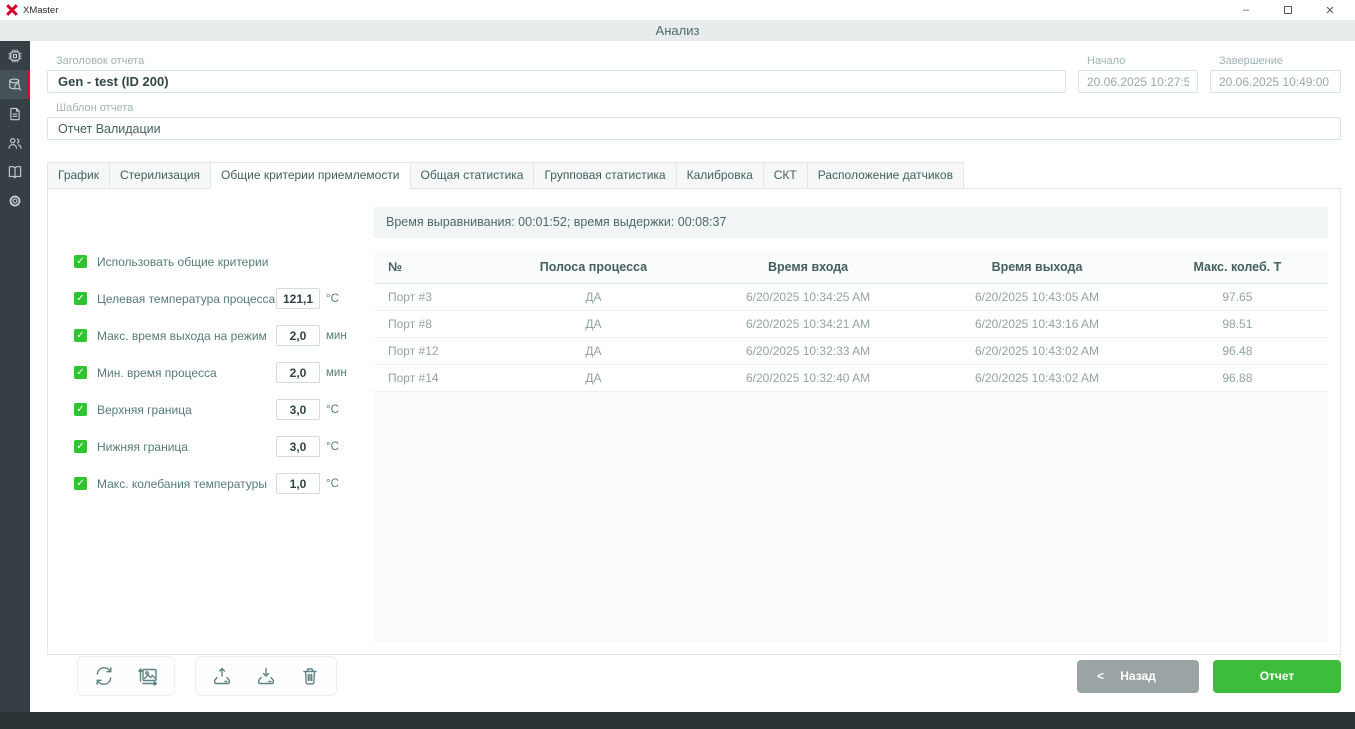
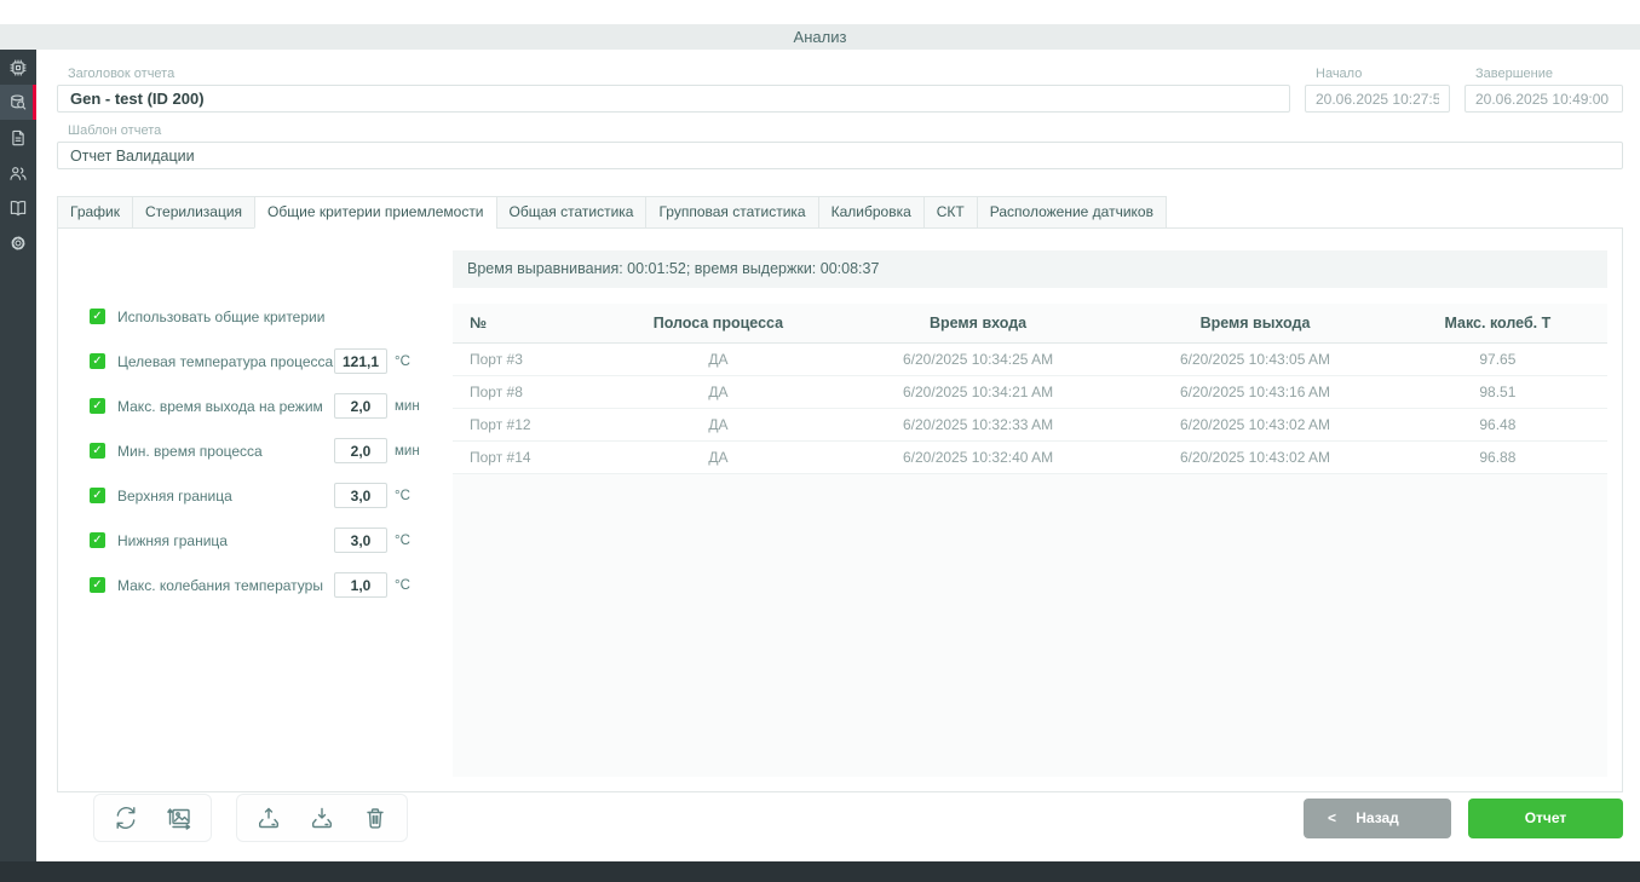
- XMaster
- –
- ✕
  Анализ
  Заголовок отчета
  Gen - test (ID 200)
  Начало
  20.06.2025 10:27:5
  Завершение
  20.06.2025 10:49:00
  Шаблон отчета
  Отчет Валидации
  График
  Стерилизация
  Общие критерии приемлемости
  Общая статистика
  Групповая статистика
  Калибровка
  СКТ
  Расположение датчиков
  Использовать общие критерии
  Целевая температура процесса
  121,1
  °C
  Макс. время выхода на режим
  2,0
  мин
  Мин. время процесса
  2,0
  мин
  Верхняя граница
  3,0
  °C
  Нижняя граница
  3,0
  °C
  Макс. колебания температуры
  1,0
  °C
  Время выравнивания: 00:01:52; время выдержки: 00:08:37
  №	Полоса процесса	Время входа	Время выхода	Макс. колеб. Т
  Порт #3	ДА	6/20/2025 10:34:25 AM	6/20/2025 10:43:05 AM	97.65
  Порт #8	ДА	6/20/2025 10:34:21 AM	6/20/2025 10:43:16 AM	98.51
  Порт #12	ДА	6/20/2025 10:32:33 AM	6/20/2025 10:43:02 AM	96.48
  Порт #14	ДА	6/20/2025 10:32:40 AM	6/20/2025 10:43:02 AM	96.88
  <
  Назад
  Отчет
